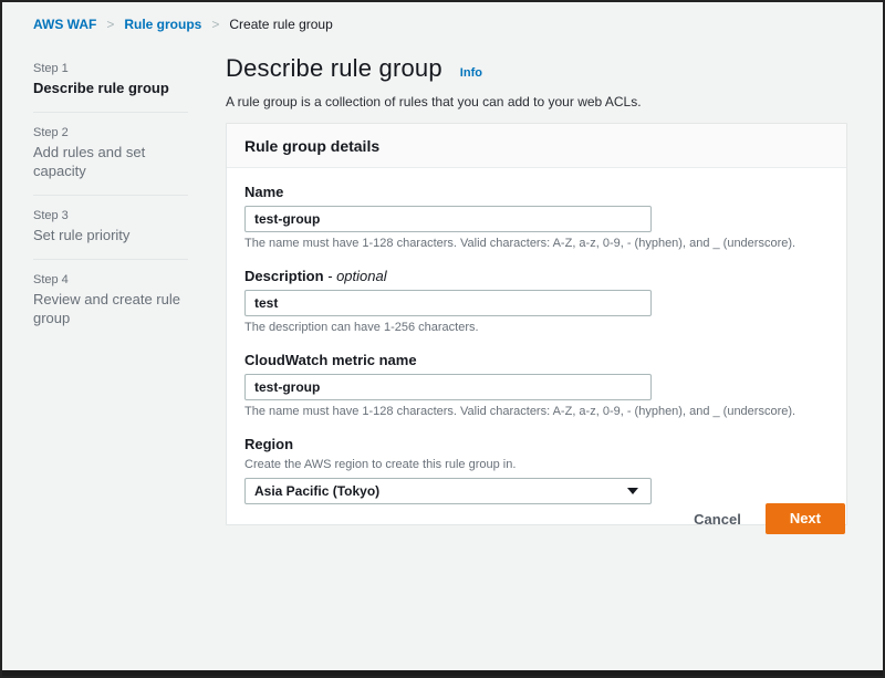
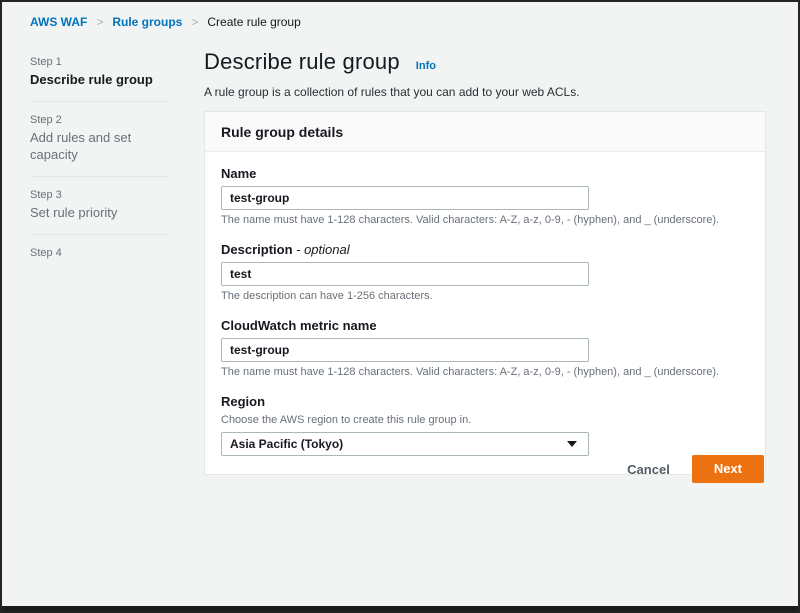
  AWS WAF
  >
  Rule groups
  >
  Create rule group
  Step 1
  Describe rule group
  Step 2
  Add rules and set capacity
  Step 3
  Set rule priority
  Step 4
- Review and create rule group
  Describe rule group
  Info
  A rule group is a collection of rules that you can add to your web ACLs.
  Rule group details
  Name
  test-group
  The name must have 1-128 characters. Valid characters: A-Z, a-z, 0-9, - (hyphen), and _ (underscore).
  Description - optional
  test
  The description can have 1-256 characters.
  CloudWatch metric name
  test-group
  The name must have 1-128 characters. Valid characters: A-Z, a-z, 0-9, - (hyphen), and _ (underscore).
  Region
- Create the AWS region to create this rule group in.
+ Choose the AWS region to create this rule group in.
  Asia Pacific (Tokyo)
  Cancel
  Next
